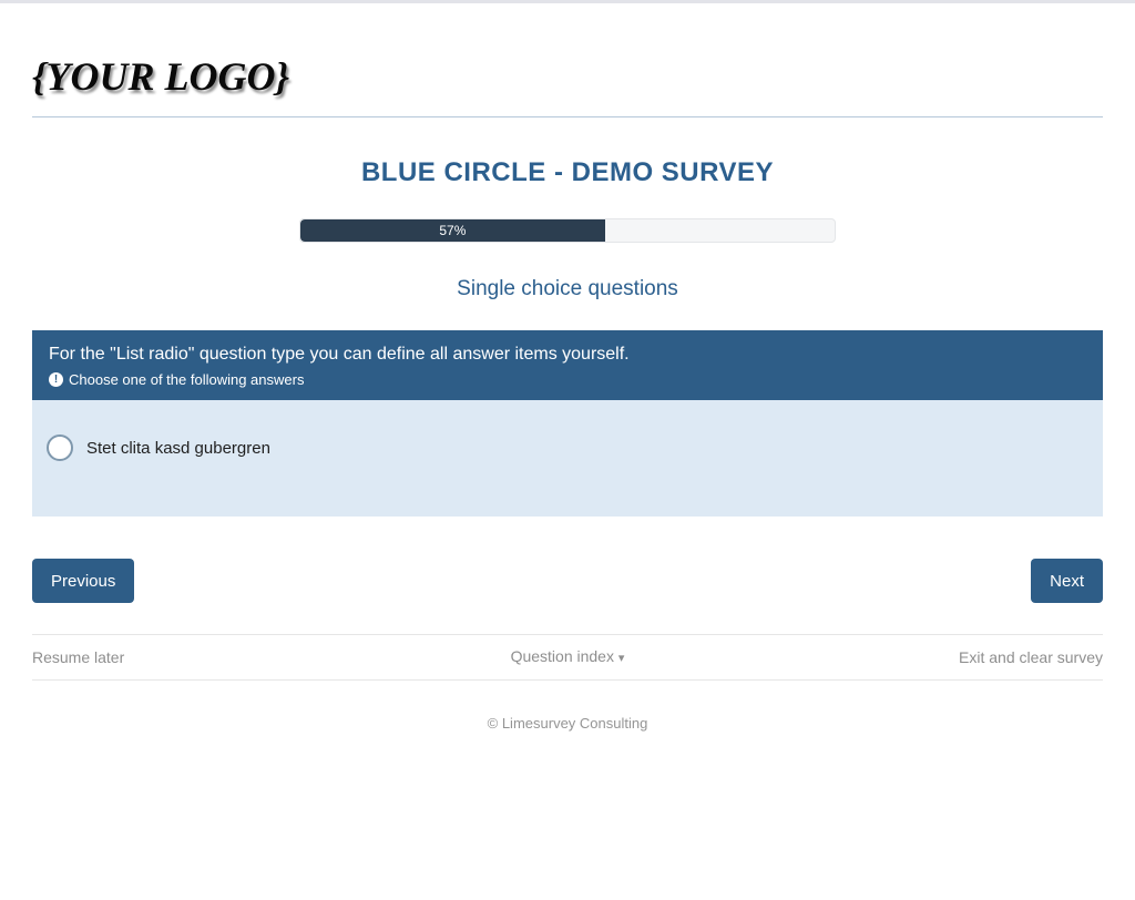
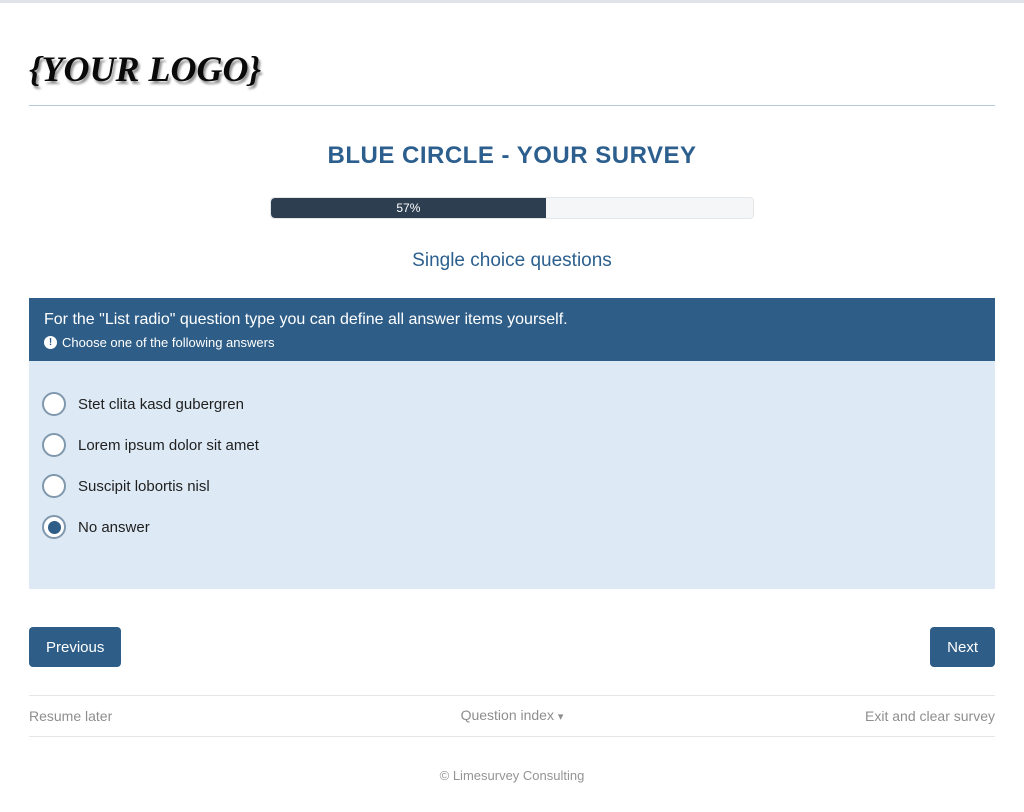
  {YOUR LOGO}
- BLUE CIRCLE - DEMO SURVEY
+ BLUE CIRCLE - YOUR SURVEY
  57%
  Single choice questions
  For the "List radio" question type you can define all answer items yourself.
  !
  Choose one of the following answers
  Stet clita kasd gubergren
+ Lorem ipsum dolor sit amet
+ Suscipit lobortis nisl
+ No answer
  Previous
  Next
  Resume later
  Question index ▾
  Exit and clear survey
  © Limesurvey Consulting
